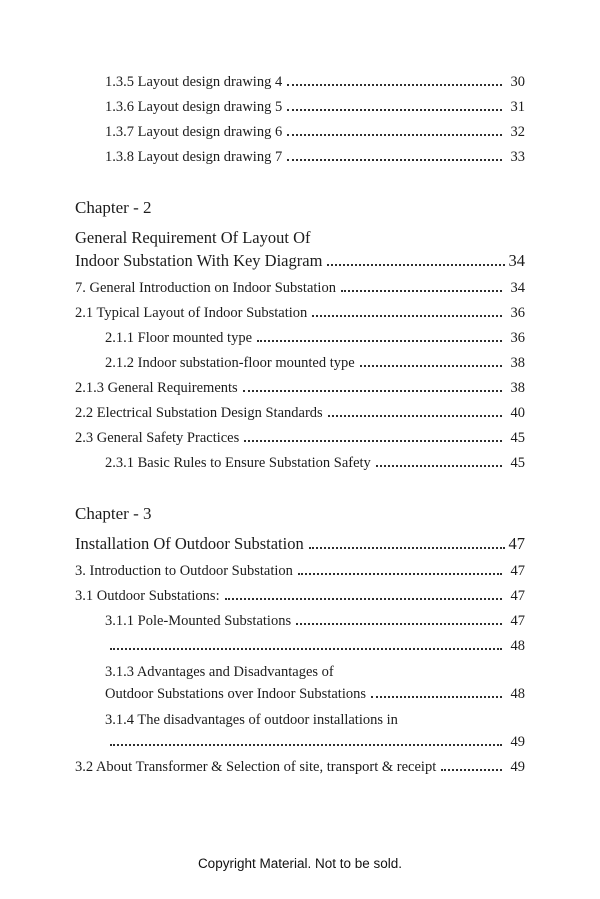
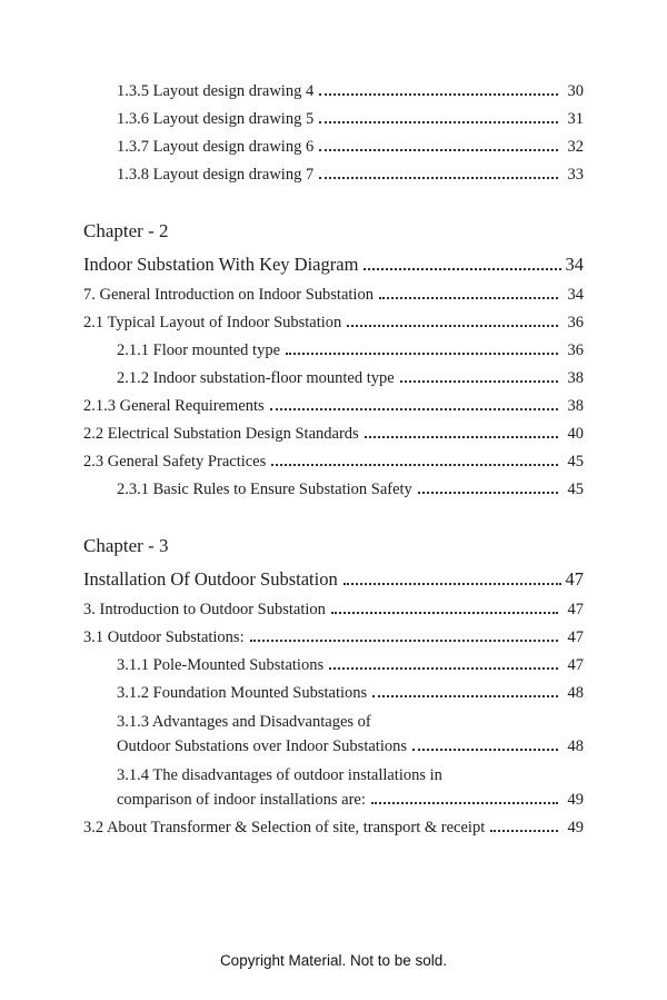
  1.3.5 Layout design drawing 4
  30
  1.3.6 Layout design drawing 5
  31
  1.3.7 Layout design drawing 6
  32
  1.3.8 Layout design drawing 7
  33
  Chapter - 2
- General Requirement Of Layout Of
  Indoor Substation With Key Diagram
  34
  7. General Introduction on Indoor Substation
  34
  2.1 Typical Layout of Indoor Substation
  36
  2.1.1 Floor mounted type
  36
  2.1.2 Indoor substation-floor mounted type
  38
  2.1.3 General Requirements
  38
  2.2 Electrical Substation Design Standards
  40
  2.3 General Safety Practices
  45
  2.3.1 Basic Rules to Ensure Substation Safety
  45
  Chapter - 3
  Installation Of Outdoor Substation
  47
  3. Introduction to Outdoor Substation
  47
  3.1 Outdoor Substations:
  47
  3.1.1 Pole-Mounted Substations
  47
+ 3.1.2 Foundation Mounted Substations
  48
  3.1.3 Advantages and Disadvantages of
  Outdoor Substations over Indoor Substations
  48
  3.1.4 The disadvantages of outdoor installations in
+ comparison of indoor installations are:
  49
  3.2 About Transformer & Selection of site, transport & receipt
  49
  Copyright Material. Not to be sold.
